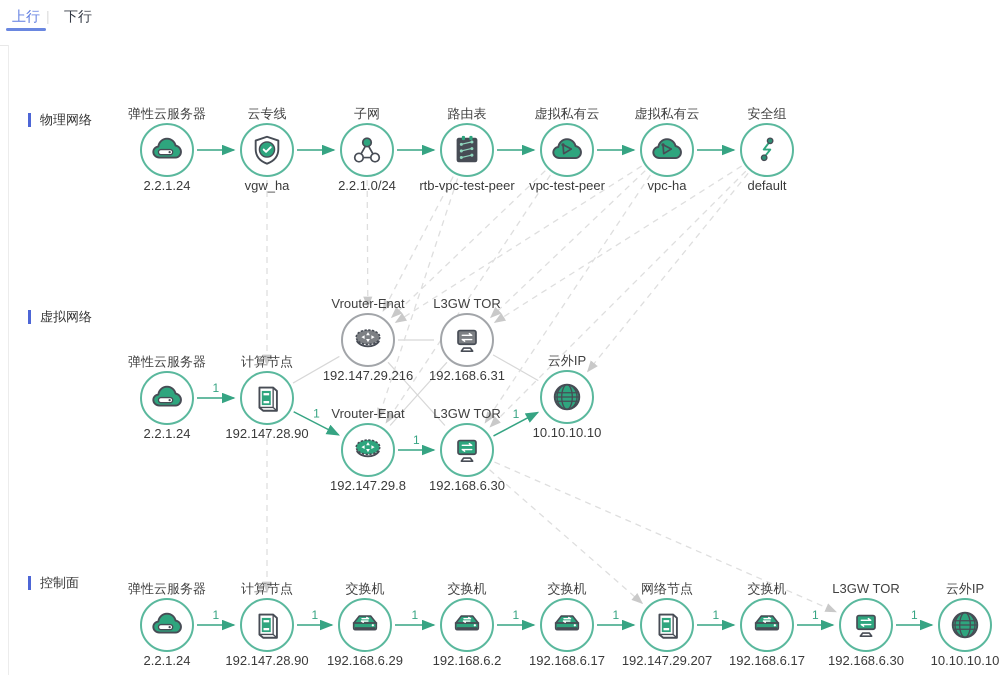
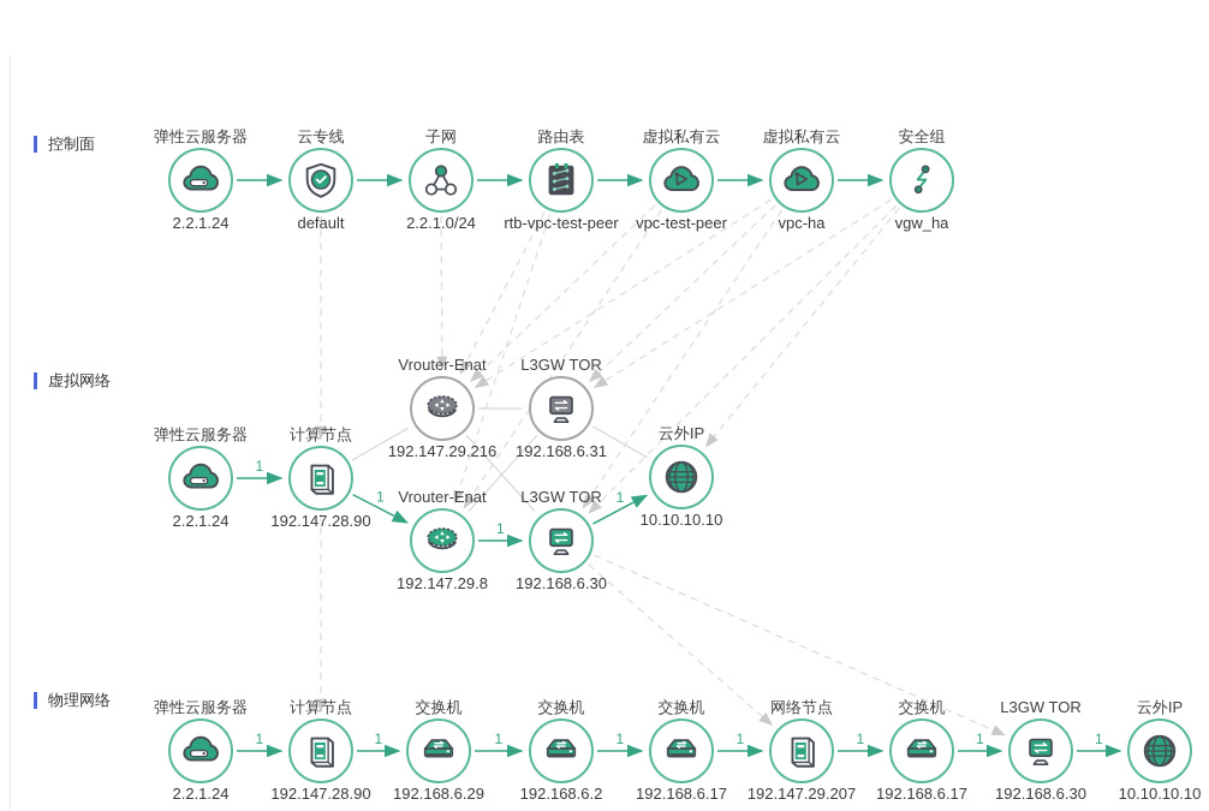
- 上行
- |
- 下行
- 物理网络
+ 控制面
  虚拟网络
- 控制面
+ 物理网络
  1
  1
  1
  1
  1
  1
  1
  1
  1
  1
  1
  1
  弹性云服务器
  2.2.1.24
  云专线
- vgw_ha
+ default
  子网
  2.2.1.0/24
  路由表
  rtb-vpc-test-peer
  虚拟私有云
  vpc-test-peer
  虚拟私有云
  vpc-ha
  安全组
- default
+ vgw_ha
  弹性云服务器
  2.2.1.24
  计算节点
  192.147.28.90
  Vrouter-Enat
  192.147.29.216
  L3GW TOR
  192.168.6.31
  Vrouter-Enat
  192.147.29.8
  L3GW TOR
  192.168.6.30
  云外IP
  10.10.10.10
  弹性云服务器
  2.2.1.24
  计算节点
  192.147.28.90
  交换机
  192.168.6.29
  交换机
  192.168.6.2
  交换机
  192.168.6.17
  网络节点
  192.147.29.207
  交换机
  192.168.6.17
  L3GW TOR
  192.168.6.30
  云外IP
  10.10.10.10
